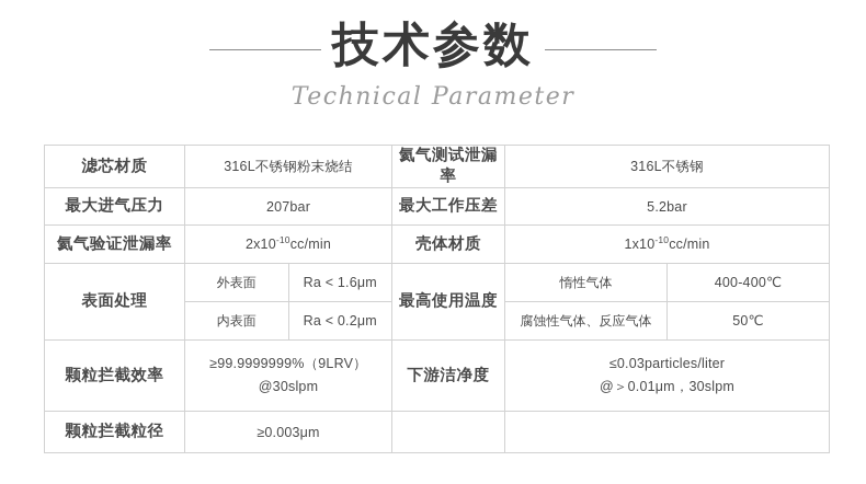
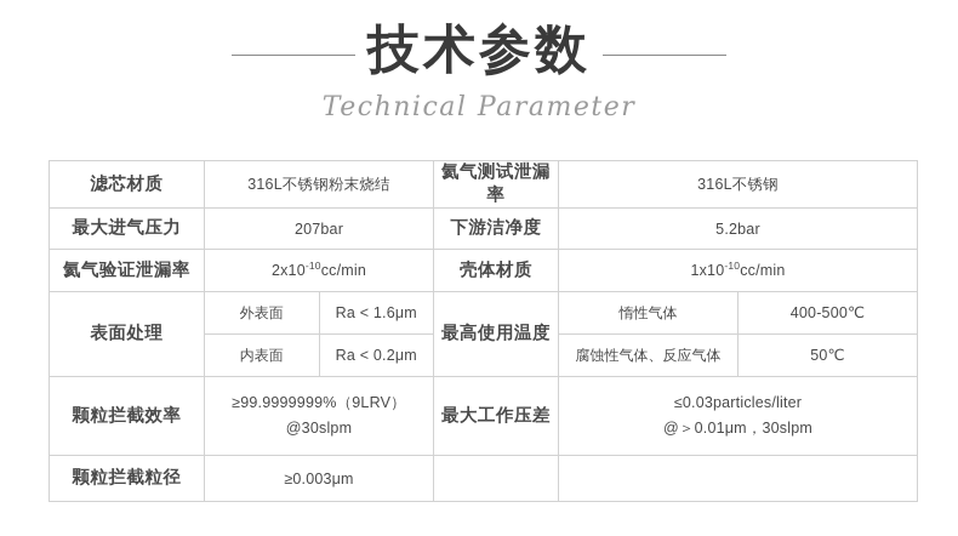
  技术参数
  Technical Parameter
  滤芯材质	316L不锈钢粉末烧结	氦气测试泄漏率	316L不锈钢
- 最大进气压力	207bar	最大工作压差	5.2bar
+ 最大进气压力	207bar	下游洁净度	5.2bar
  氦气验证泄漏率	2x10-10cc/min	壳体材质	1x10-10cc/min
- 表面处理	外表面	Ra < 1.6μm	最高使用温度	惰性气体	400-400℃
+ 表面处理	外表面	Ra < 1.6μm	最高使用温度	惰性气体	400-500℃
  内表面	Ra < 0.2μm	腐蚀性气体、反应气体	50℃
- 颗粒拦截效率	≥99.9999999%（9LRV） @30slpm	下游洁净度	≤0.03particles/liter @＞0.01μm，30slpm
+ 颗粒拦截效率	≥99.9999999%（9LRV） @30slpm	最大工作压差	≤0.03particles/liter @＞0.01μm，30slpm
  颗粒拦截粒径	≥0.003μm
